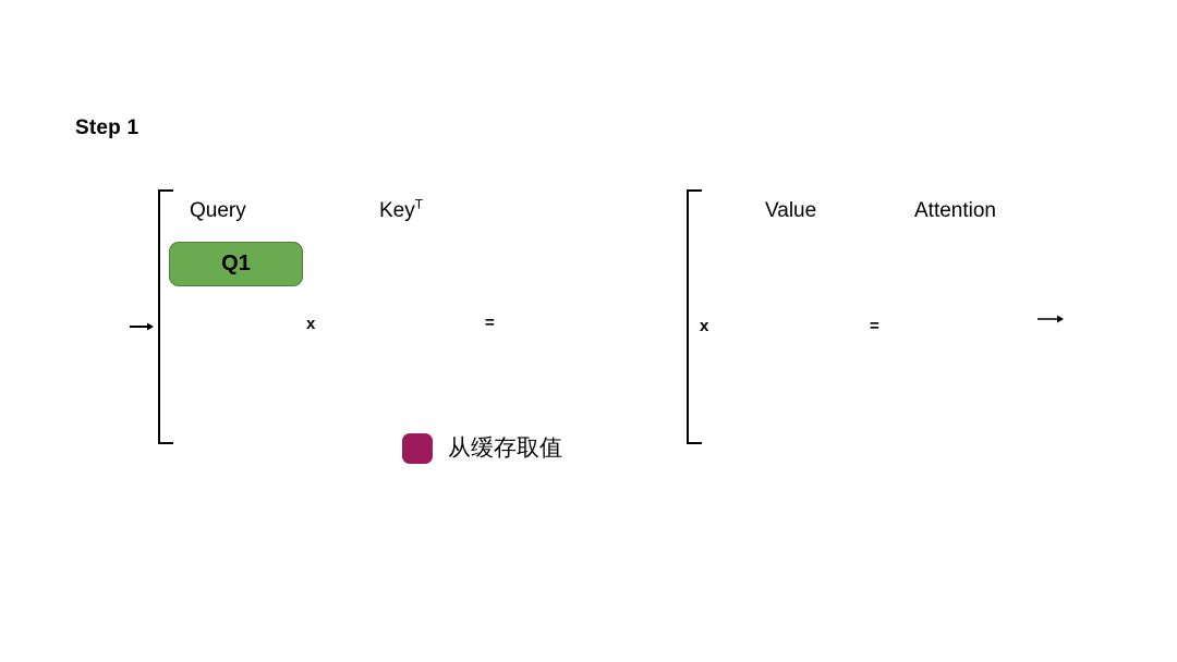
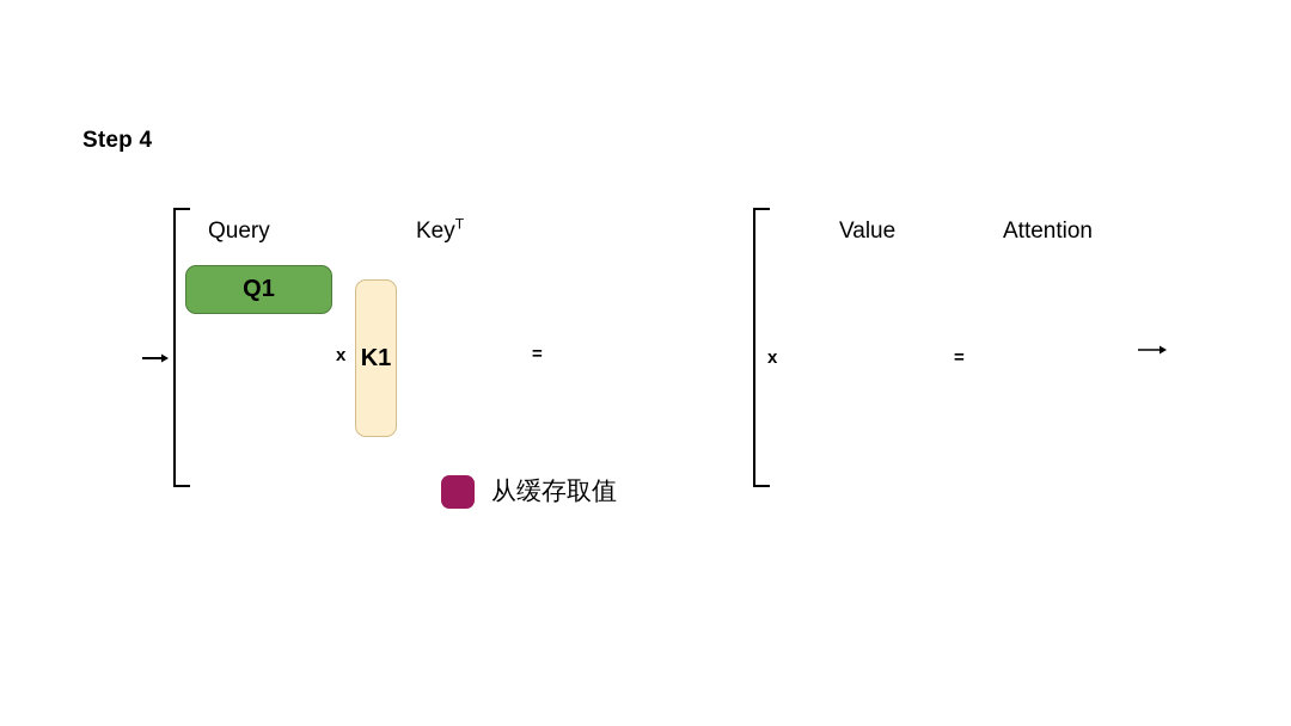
- Step 1
+ Step 4
  Query
  KeyT
  Value
  Attention
  Q1
+ K1
  x
  =
  x
  =
  从缓存取值
